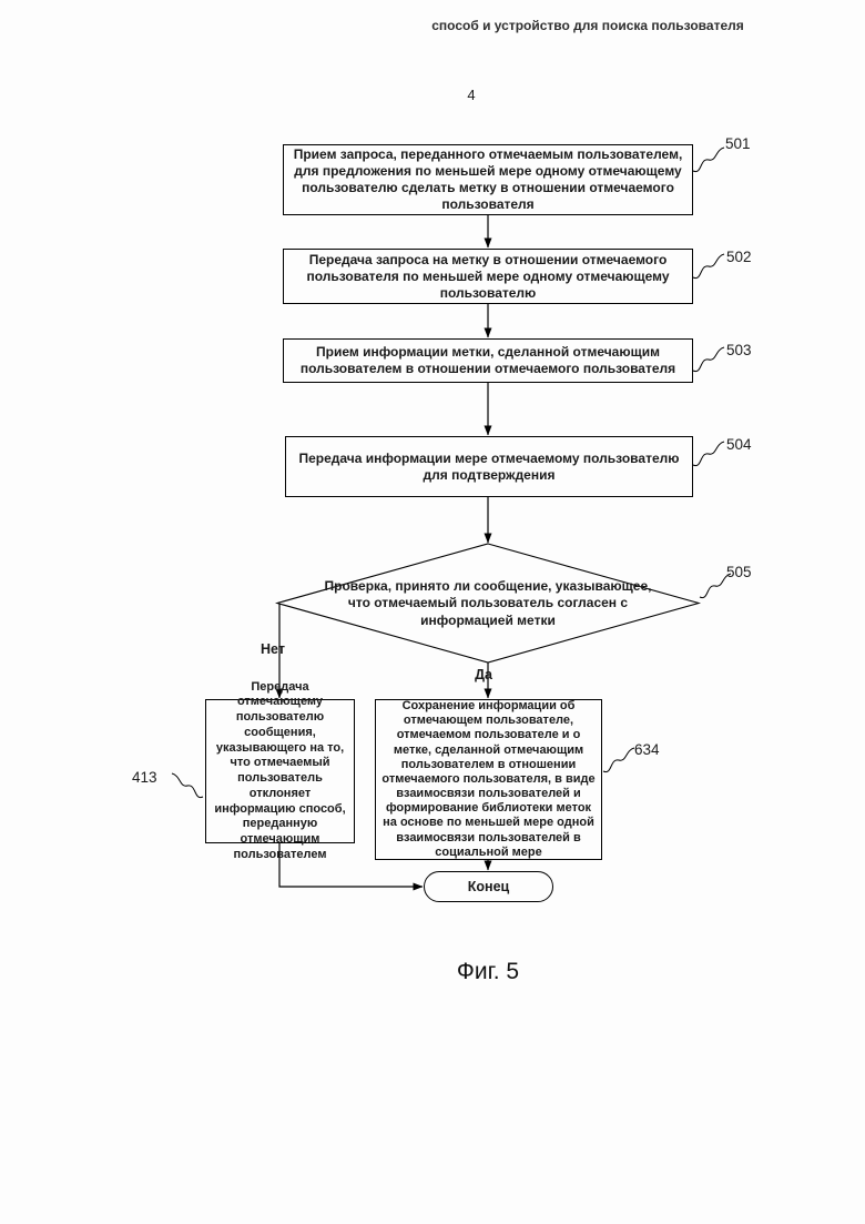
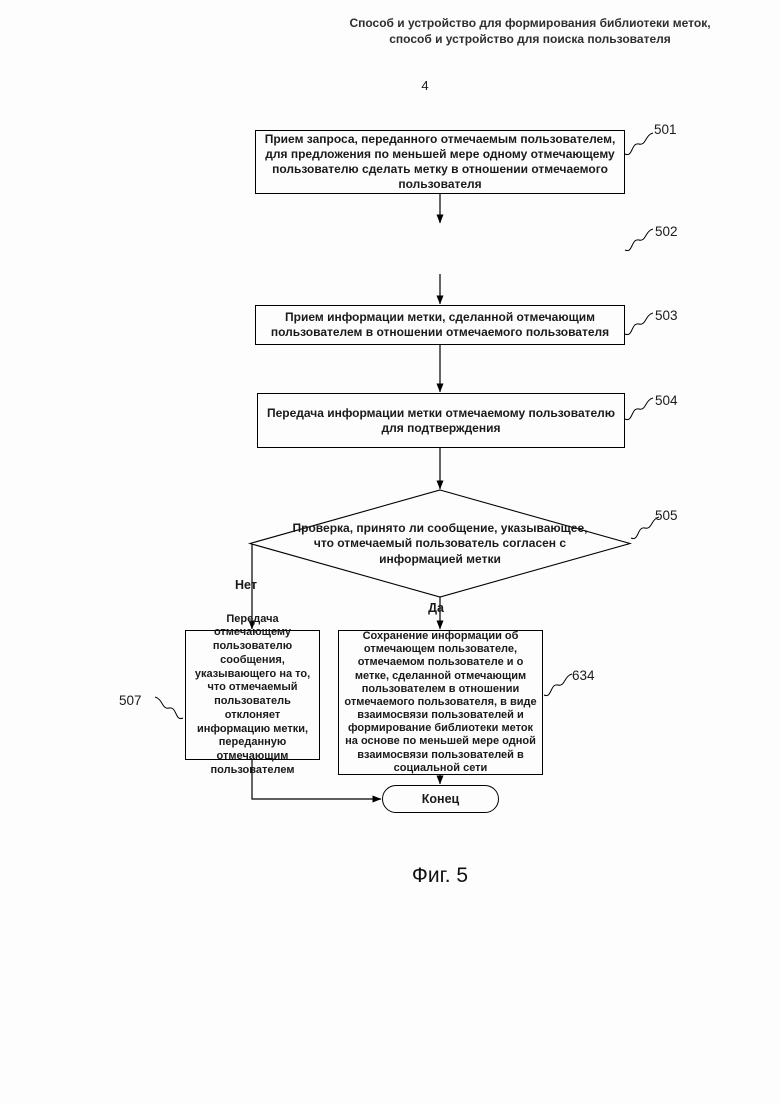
+ Способ и устройство для формирования библиотеки меток,
  способ и устройство для поиска пользователя
  4
  Прием запроса, переданного отмечаемым пользователем, для предложения по меньшей мере одному отмечающему пользователю сделать метку в отношении отмечаемого пользователя
- Передача запроса на метку в отношении отмечаемого пользователя по меньшей мере одному отмечающему пользователю
  Прием информации метки, сделанной отмечающим пользователем в отношении отмечаемого пользователя
- Передача информации мере отмечаемому пользователю для подтверждения
+ Передача информации метки отмечаемому пользователю для подтверждения
  Проверка, принято ли сообщение, указывающее, что отмечаемый пользователь согласен с информацией метки
  Нет
  Да
- Передача отмечающему пользователю сообщения, указывающего на то, что отмечаемый пользователь отклоняет информацию способ, переданную отмечающим пользователем
+ Передача отмечающему пользователю сообщения, указывающего на то, что отмечаемый пользователь отклоняет информацию метки, переданную отмечающим пользователем
- Сохранение информации об отмечающем пользователе, отмечаемом пользователе и о метке, сделанной отмечающим пользователем в отношении отмечаемого пользователя, в виде взаимосвязи пользователей и формирование библиотеки меток на основе по меньшей мере одной взаимосвязи пользователей в социальной мере
+ Сохранение информации об отмечающем пользователе, отмечаемом пользователе и о метке, сделанной отмечающим пользователем в отношении отмечаемого пользователя, в виде взаимосвязи пользователей и формирование библиотеки меток на основе по меньшей мере одной взаимосвязи пользователей в социальной сети
  Конец
  501
  502
  503
  504
  505
  634
- 413
+ 507
  Фиг. 5
